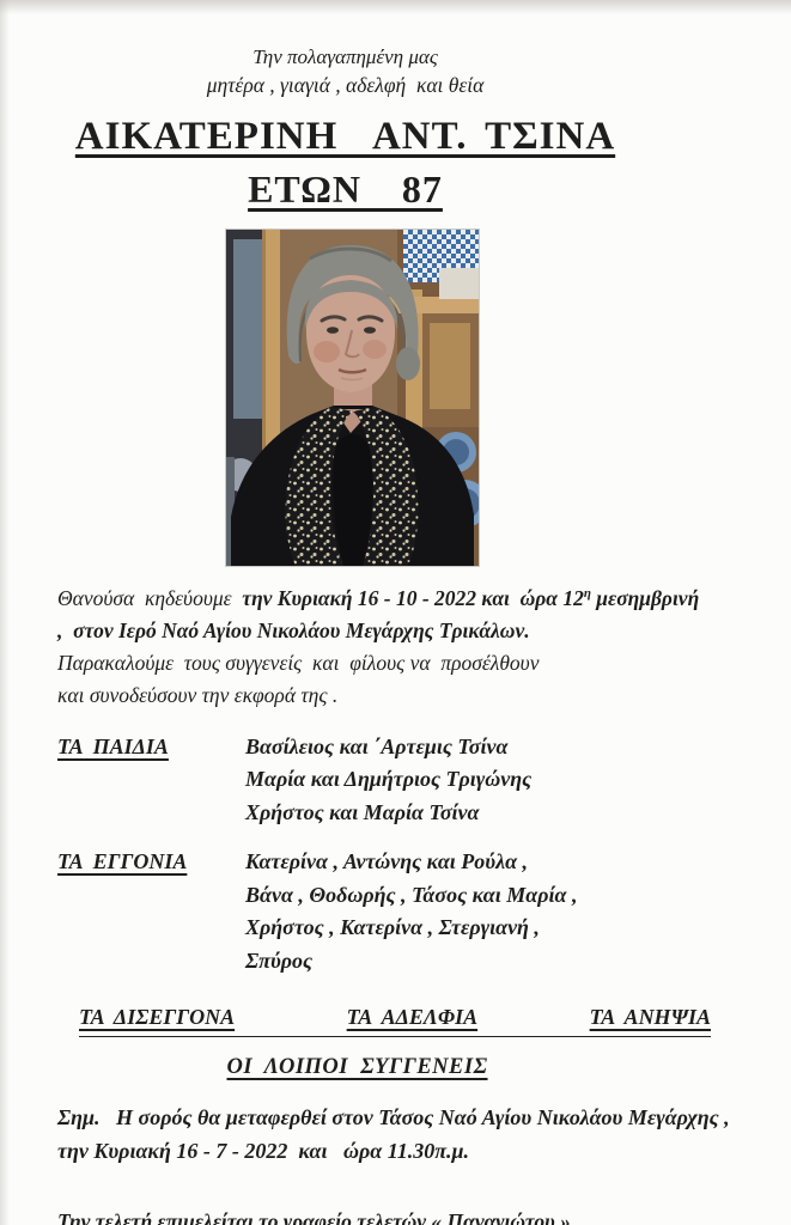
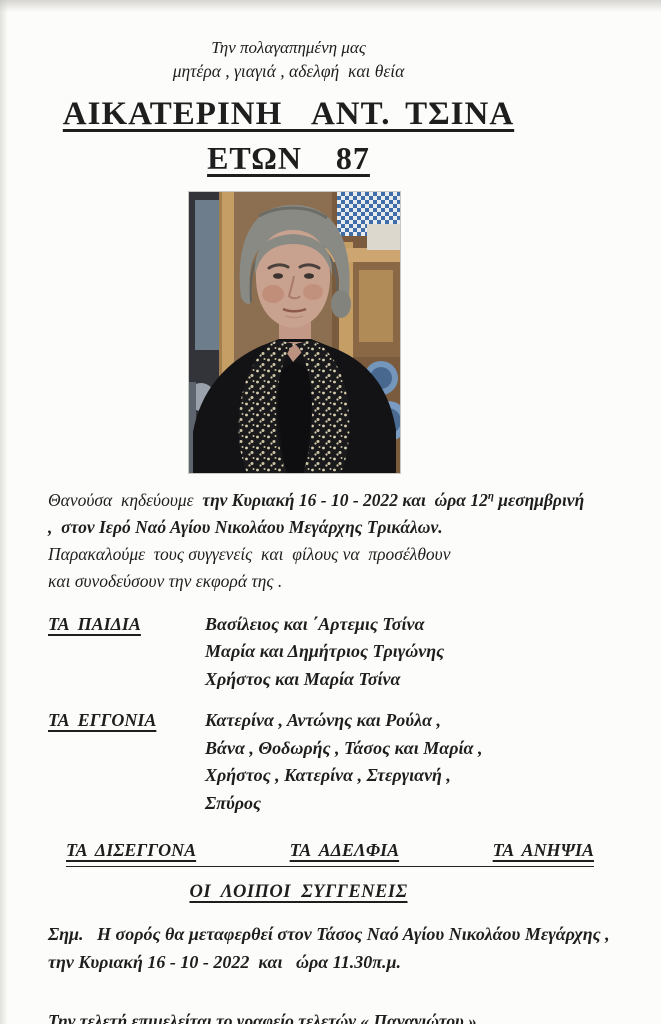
  Την πολαγαπημένη μας
  μητέρα , γιαγιά , αδελφή και θεία
  ΑΙΚΑΤΕΡΙΝΗ ΑΝΤ. ΤΣΙΝΑ
  ΕΤΩΝ 87
  Θανούσα κηδεύουμε την Κυριακή 16 - 10 - 2022 και ώρα 12η μεσημβρινή
  , στον Ιερό Ναό Αγίου Νικολάου Μεγάρχης Τρικάλων.
  Παρακαλούμε τους συγγενείς και φίλους να προσέλθουν
  και συνοδεύσουν την εκφορά της .
  ΤΑ ΠΑΙΔΙΑ
  Βασίλειος και ΄Αρτεμις Τσίνα
  Μαρία και Δημήτριος Τριγώνης
  Χρήστος και Μαρία Τσίνα
  ΤΑ ΕΓΓΟΝΙΑ
  Κατερίνα , Αντώνης και Ρούλα ,
  Βάνα , Θοδωρής , Τάσος και Μαρία ,
  Χρήστος , Κατερίνα , Στεργιανή ,
  Σπύρος
  ΤΑ ΔΙΣΕΓΓΟΝΑ
  ΤΑ ΑΔΕΛΦΙΑ
  ΤΑ ΑΝΗΨΙΑ
  ΟΙ ΛΟΙΠΟΙ ΣΥΓΓΕΝΕΙΣ
  Σημ. Η σορός θα μεταφερθεί στον Τάσος Ναό Αγίου Νικολάου Μεγάρχης ,
- την Κυριακή 16 - 7 - 2022 και ώρα 11.30π.μ.
+ την Κυριακή 16 - 10 - 2022 και ώρα 11.30π.μ.
  Την τελετή επιμελείται το γραφείο τελετών « Παναγιώτου »
